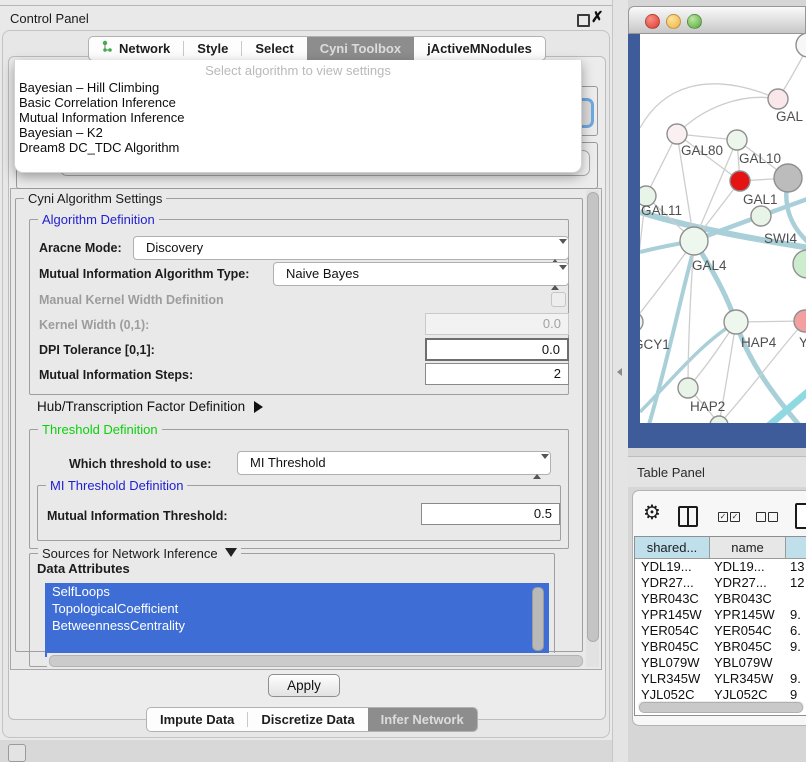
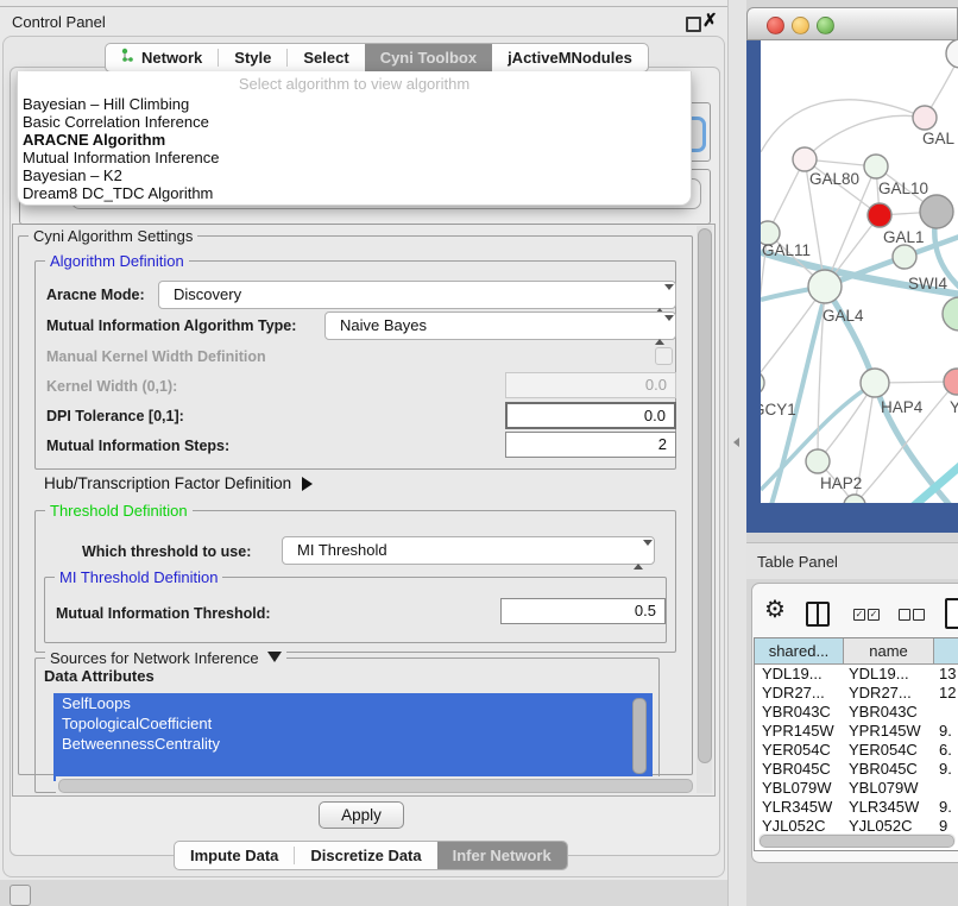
  Control Panel
  ✗
  Network
  Style
  Select
  Cyni Toolbox
  jActiveMNodules
- Select algorithm to view settings
+ Select algorithm to view algorithm
  Bayesian – Hill Climbing
  Basic Correlation Inference
+ ARACNE Algorithm
  Mutual Information Inference
  Bayesian – K2
  Dream8 DC_TDC Algorithm
  Cyni Algorithm Settings
  Algorithm Definition
  Aracne Mode:
  Discovery
  Mutual Information Algorithm Type:
  Naive Bayes
  Manual Kernel Width Definition
  Kernel Width (0,1):
  0.0
  DPI Tolerance [0,1]:
  0.0
  Mutual Information Steps:
  2
  Hub/Transcription Factor Definition
  Threshold Definition
  Which threshold to use:
  MI Threshold
  MI Threshold Definition
  Mutual Information Threshold:
  0.5
  Sources for Network Inference
  Data Attributes
  SelfLoops
  TopologicalCoefficient
  BetweennessCentrality
  Apply
  Impute Data
  Discretize Data
  Infer Network
  GAL
  GAL80
  GAL10
  GAL1
  GAL11
  SWI4
  GAL4
  CY1
  HAP4
  Y
  HAP2
  Table Panel
  ⚙
  ✓
  ✓
  shared...
  name
  YDL19...
  YDL19...
  13
  YDR27...
  YDR27...
  12
  YBR043C
  YBR043C
  YPR145W
  YPR145W
  9.
  YER054C
  YER054C
  6.
  YBR045C
  YBR045C
  9.
  YBL079W
  YBL079W
  YLR345W
  YLR345W
  9.
  YJL052C
  YJL052C
  9
